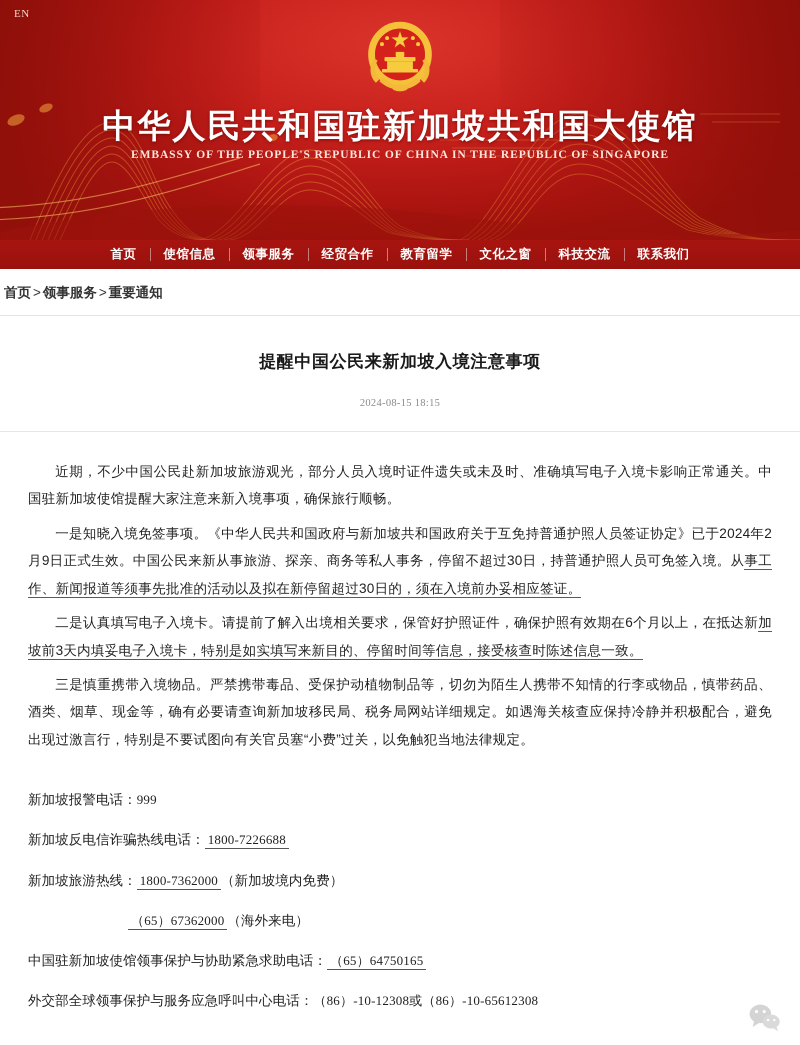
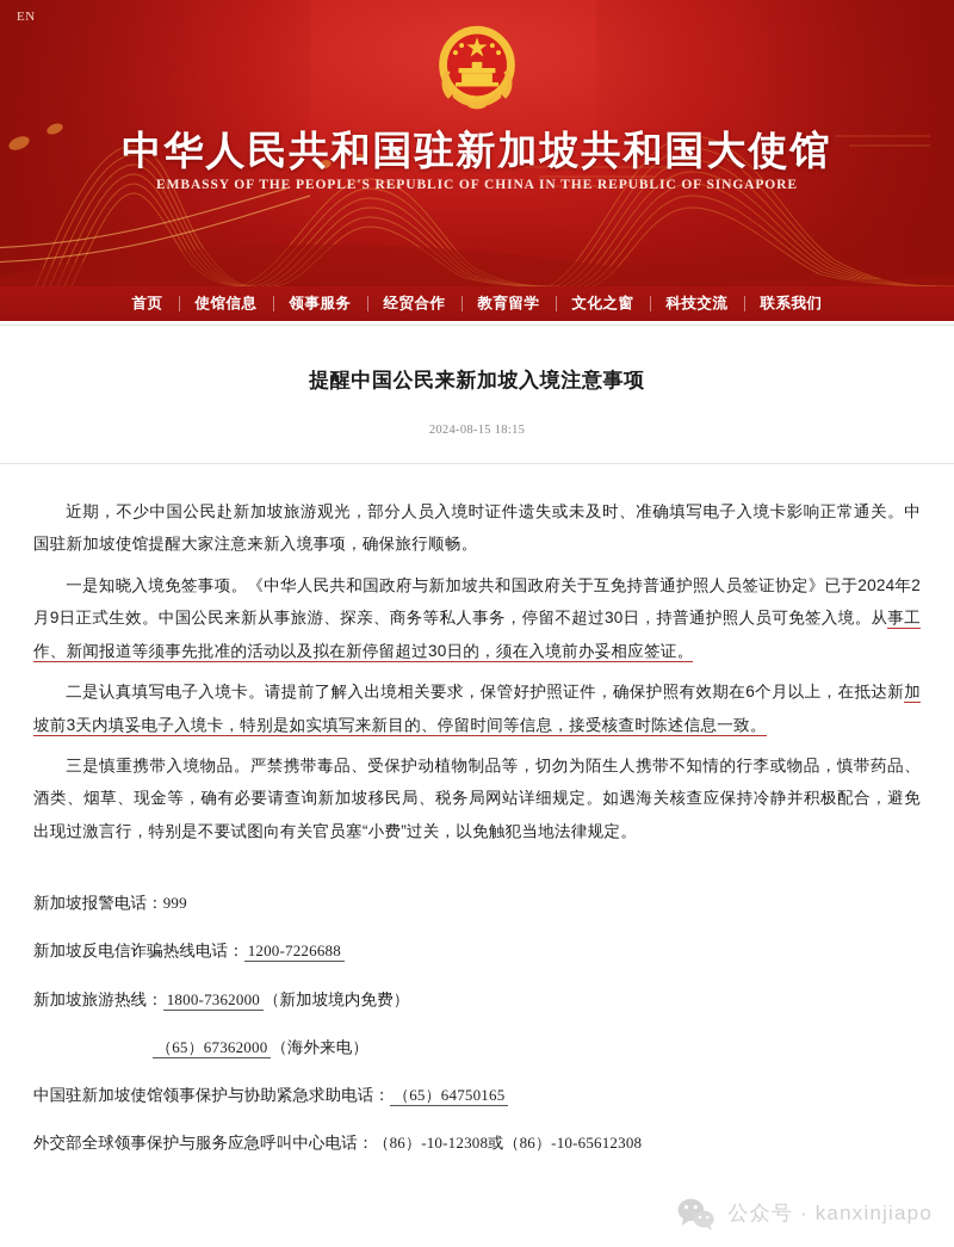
  EN
  中华人民共和国驻新加坡共和国大使馆
  EMBASSY OF THE PEOPLE'S REPUBLIC OF CHINA IN THE REPUBLIC OF SINGAPORE
  首页
  使馆信息
  领事服务
  经贸合作
  教育留学
  文化之窗
  科技交流
  联系我们
- 首页 > 领事服务 > 重要通知
  提醒中国公民来新加坡入境注意事项
  2024-08-15 18:15
  近期，不少中国公民赴新加坡旅游观光，部分人员入境时证件遗失或未及时、准确填写电子入境卡影响正常通关。中国驻新加坡使馆提醒大家注意来新入境事项，确保旅行顺畅。
  一是知晓入境免签事项。《中华人民共和国政府与新加坡共和国政府关于互免持普通护照人员签证协定》已于2024年2月9日正式生效。中国公民来新从事旅游、探亲、商务等私人事务，停留不超过30日，持普通护照人员可免签入境。从事工作、新闻报道等须事先批准的活动以及拟在新停留超过30日的，须在入境前办妥相应签证。
  二是认真填写电子入境卡。请提前了解入出境相关要求，保管好护照证件，确保护照有效期在6个月以上，在抵达新加坡前3天内填妥电子入境卡，特别是如实填写来新目的、停留时间等信息，接受核查时陈述信息一致。
  三是慎重携带入境物品。严禁携带毒品、受保护动植物制品等，切勿为陌生人携带不知情的行李或物品，慎带药品、酒类、烟草、现金等，确有必要请查询新加坡移民局、税务局网站详细规定。如遇海关核查应保持冷静并积极配合，避免出现过激言行，特别是不要试图向有关官员塞“小费”过关，以免触犯当地法律规定。
  新加坡报警电话：999
- 新加坡反电信诈骗热线电话： 1800-7226688
+ 新加坡反电信诈骗热线电话： 1200-7226688
  新加坡旅游热线： 1800-7362000 （新加坡境内免费）
  （65）67362000 （海外来电）
  中国驻新加坡使馆领事保护与协助紧急求助电话： （65）64750165
  外交部全球领事保护与服务应急呼叫中心电话：（86）-10-12308或（86）-10-65612308
+ 公众号 · kanxinjiapo
